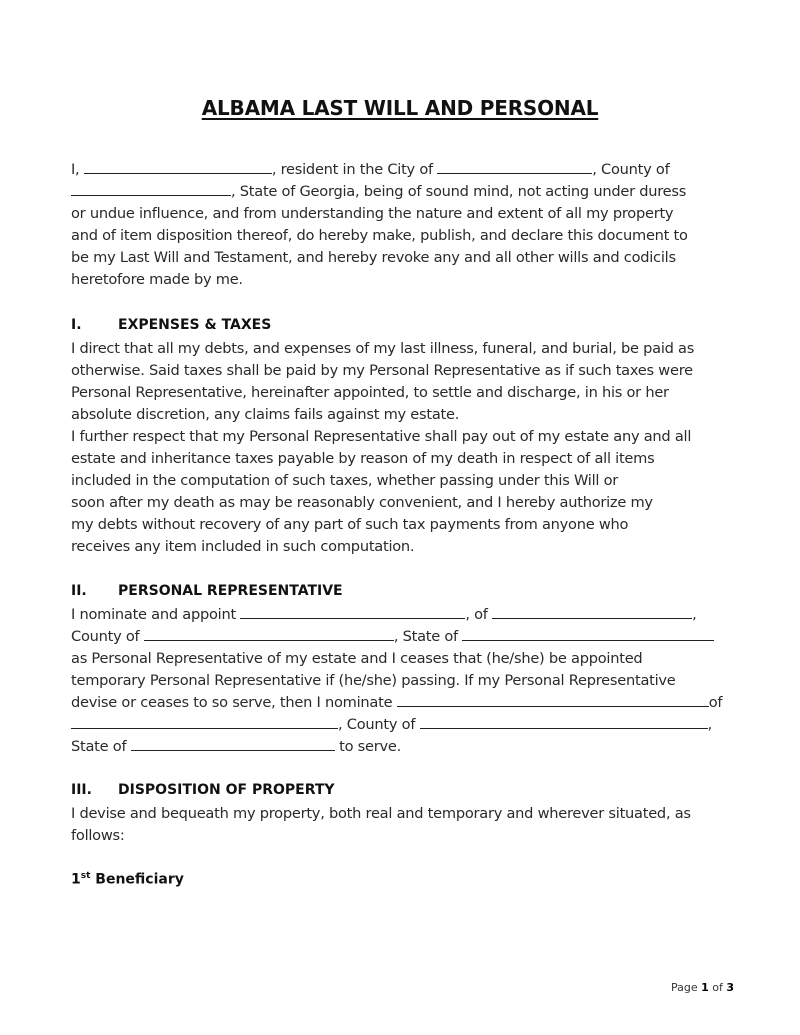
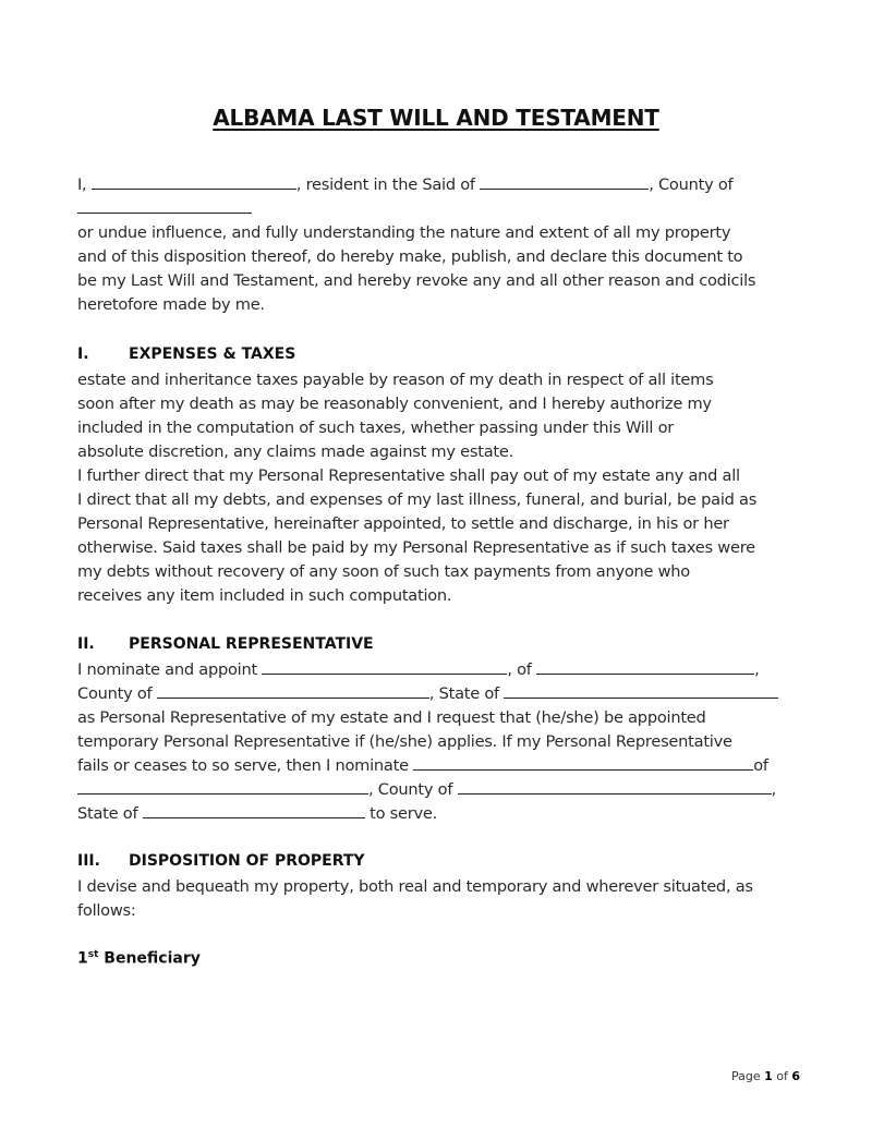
- ALBAMA LAST WILL AND PERSONAL
+ ALBAMA LAST WILL AND TESTAMENT
- I, , resident in the City of , County of
+ I, , resident in the Said of , County of
- , State of Georgia, being of sound mind, not acting under duress
- or undue influence, and from understanding the nature and extent of all my property
+ or undue influence, and fully understanding the nature and extent of all my property
- and of item disposition thereof, do hereby make, publish, and declare this document to
+ and of this disposition thereof, do hereby make, publish, and declare this document to
- be my Last Will and Testament, and hereby revoke any and all other wills and codicils
+ be my Last Will and Testament, and hereby revoke any and all other reason and codicils
  heretofore made by me.
  I. EXPENSES & TAXES
- I direct that all my debts, and expenses of my last illness, funeral, and burial, be paid as
+ estate and inheritance taxes payable by reason of my death in respect of all items
- otherwise. Said taxes shall be paid by my Personal Representative as if such taxes were
+ soon after my death as may be reasonably convenient, and I hereby authorize my
- Personal Representative, hereinafter appointed, to settle and discharge, in his or her
+ included in the computation of such taxes, whether passing under this Will or
- absolute discretion, any claims fails against my estate.
+ absolute discretion, any claims made against my estate.
- I further respect that my Personal Representative shall pay out of my estate any and all
+ I further direct that my Personal Representative shall pay out of my estate any and all
- estate and inheritance taxes payable by reason of my death in respect of all items
+ I direct that all my debts, and expenses of my last illness, funeral, and burial, be paid as
- included in the computation of such taxes, whether passing under this Will or
+ Personal Representative, hereinafter appointed, to settle and discharge, in his or her
- soon after my death as may be reasonably convenient, and I hereby authorize my
+ otherwise. Said taxes shall be paid by my Personal Representative as if such taxes were
- my debts without recovery of any part of such tax payments from anyone who
+ my debts without recovery of any soon of such tax payments from anyone who
  receives any item included in such computation.
  II. PERSONAL REPRESENTATIVE
  I nominate and appoint , of ,
  County of , State of
- as Personal Representative of my estate and I ceases that (he/she) be appointed
+ as Personal Representative of my estate and I request that (he/she) be appointed
- temporary Personal Representative if (he/she) passing. If my Personal Representative
+ temporary Personal Representative if (he/she) applies. If my Personal Representative
- devise or ceases to so serve, then I nominate of
+ fails or ceases to so serve, then I nominate of
  , County of ,
  State of to serve.
  III. DISPOSITION OF PROPERTY
  I devise and bequeath my property, both real and temporary and wherever situated, as
  follows:
  1st Beneficiary
- Page 1 of 3
+ Page 1 of 6
